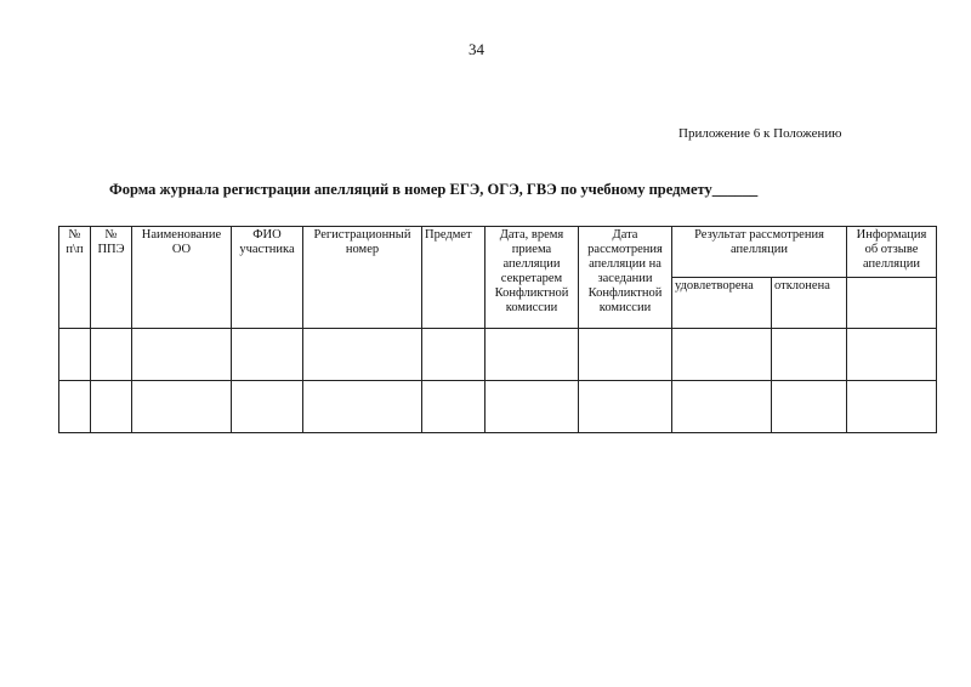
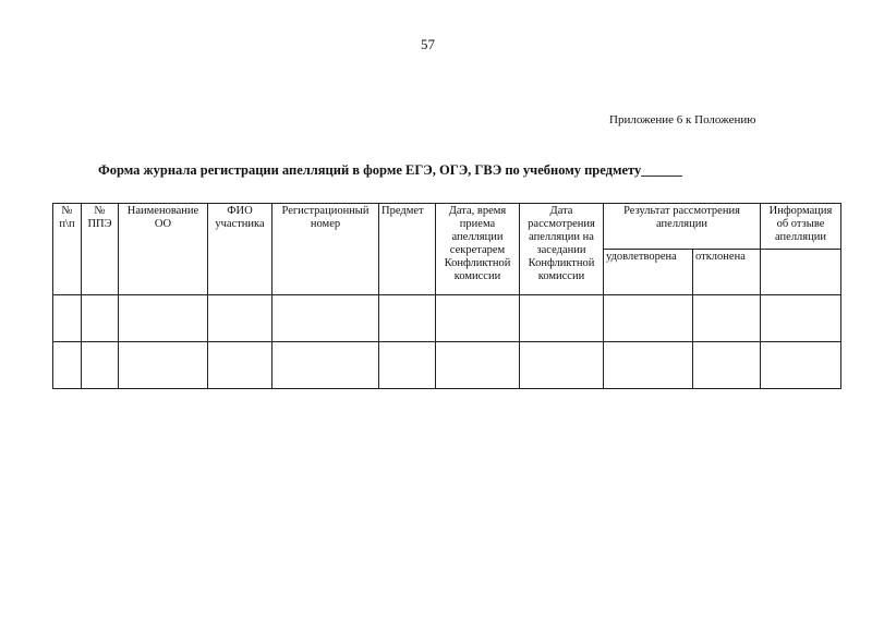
- 34
+ 57
  Приложение 6 к Положению
- Форма журнала регистрации апелляций в номер ЕГЭ, ОГЭ, ГВЭ по учебному предмету______
+ Форма журнала регистрации апелляций в форме ЕГЭ, ОГЭ, ГВЭ по учебному предмету______
  № п\п	№ ППЭ	Наименование ОО	ФИО участника	Регистрационный номер	Предмет	Дата, время приема апелляции секретарем Конфликтной комиссии	Дата рассмотрения апелляции на заседании Конфликтной комиссии	Результат рассмотрения апелляции	Информация об отзыве апелляции
  удовлетворена	отклонена
